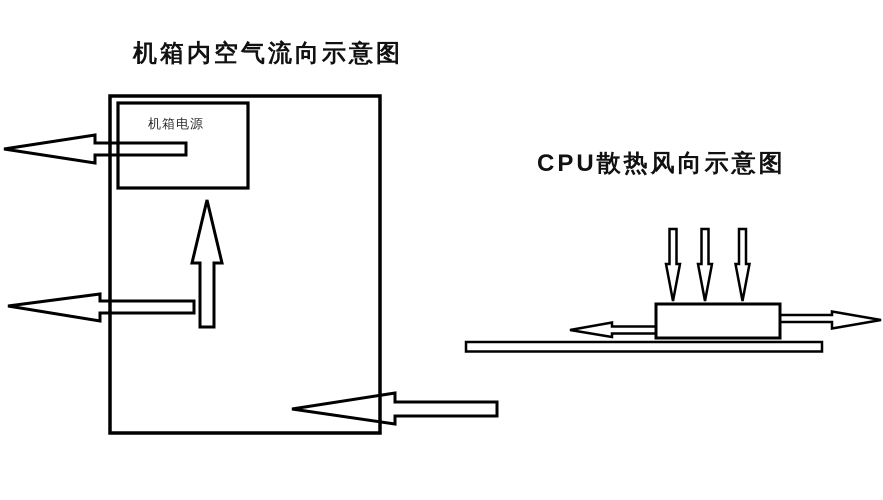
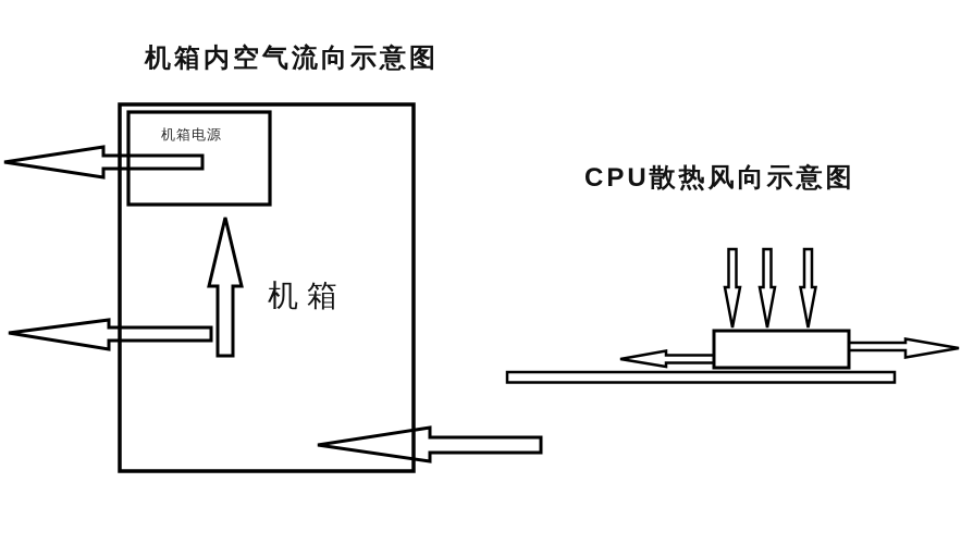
  机箱内空气流向示意图
  CPU散热风向示意图
  机箱电源
+ 机箱
